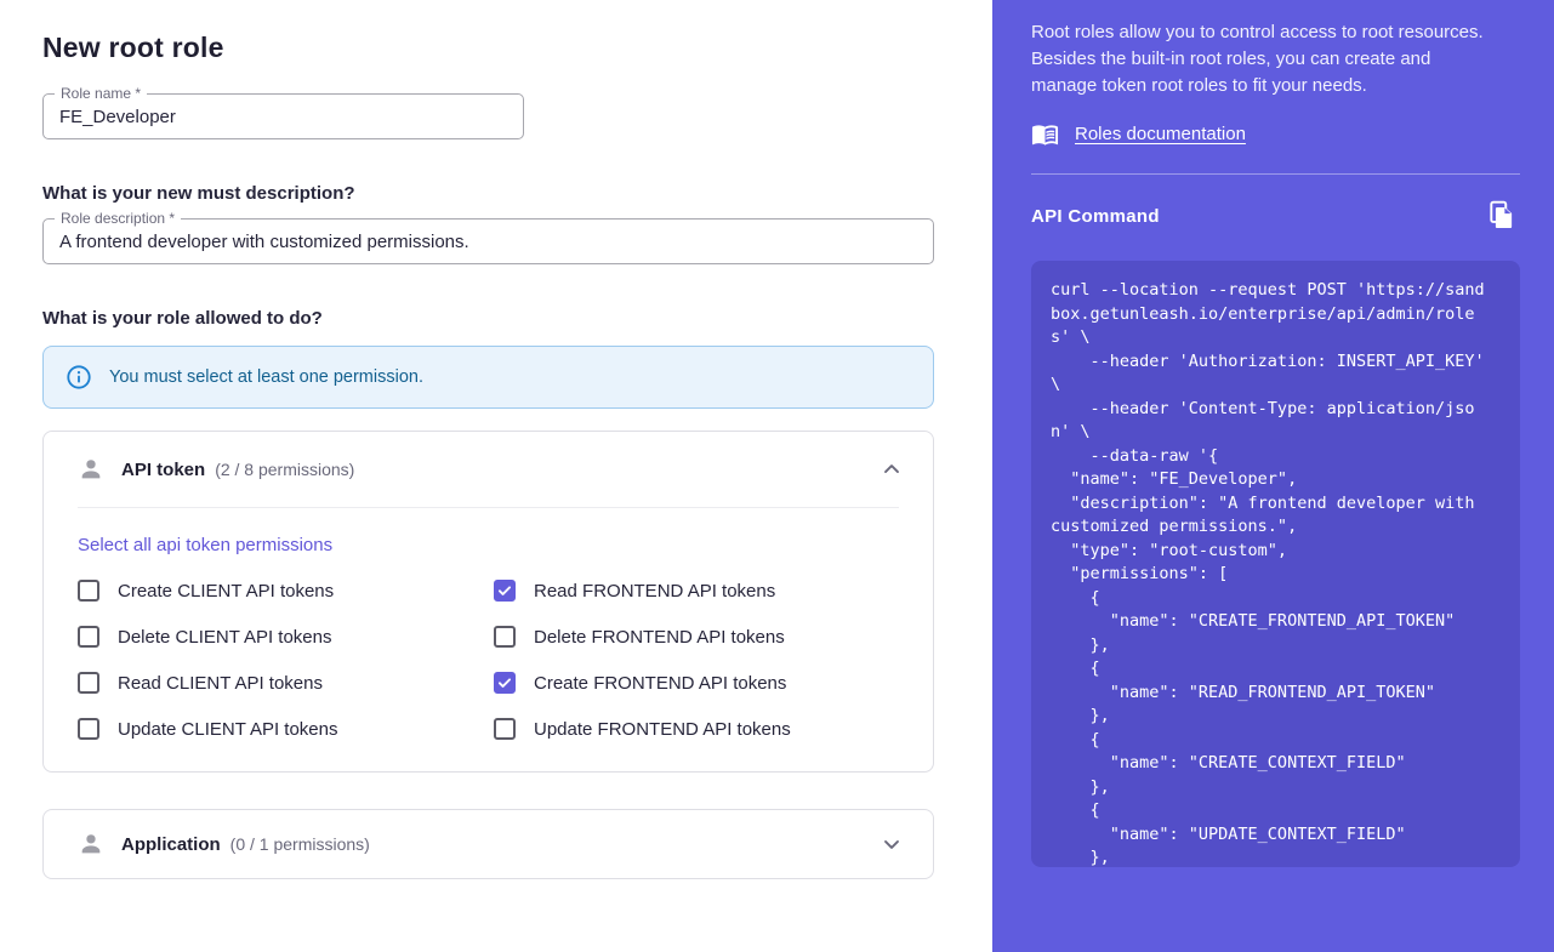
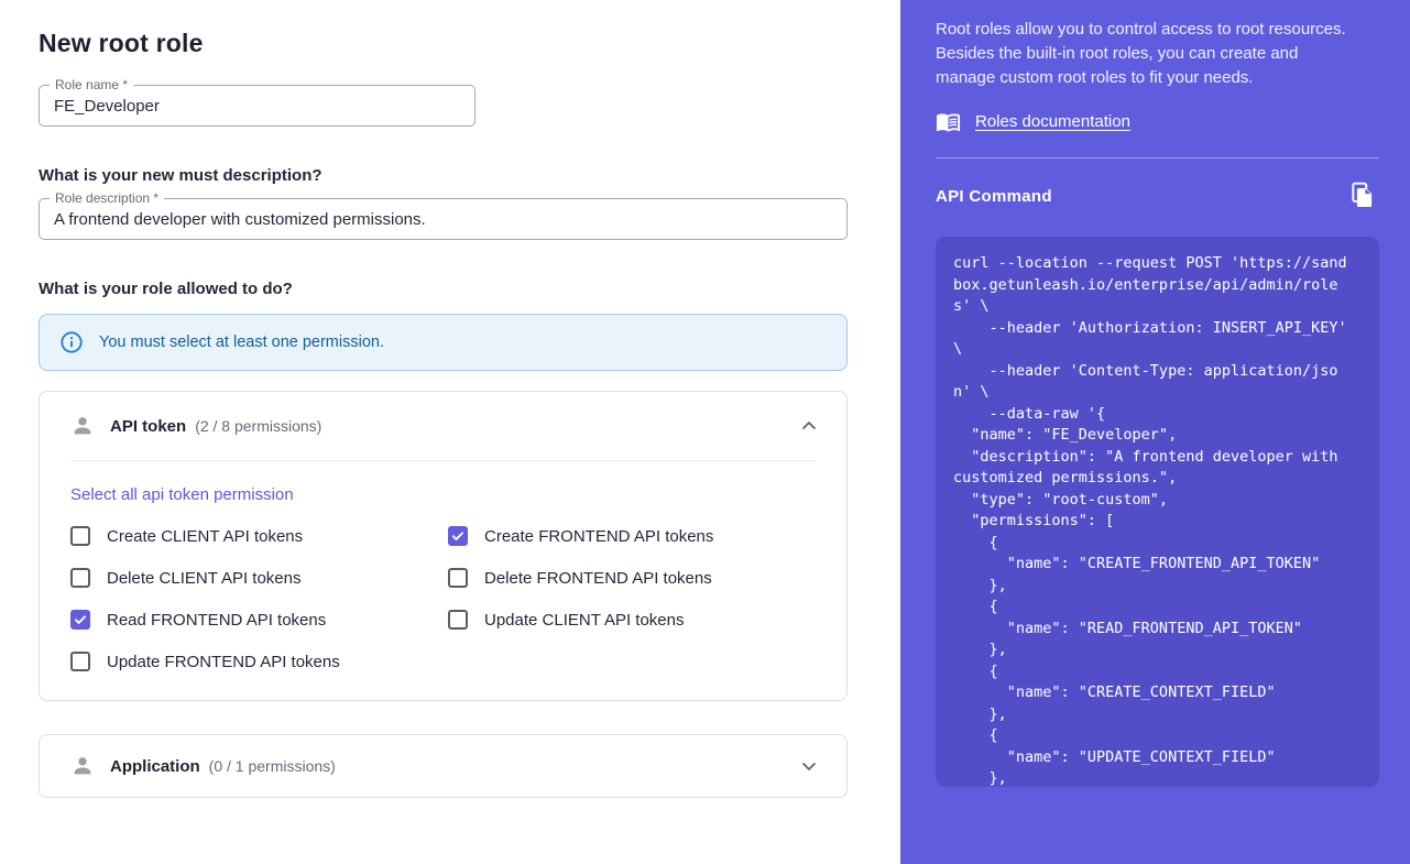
  New root role
  Role name *
  FE_Developer
  What is your new must description?
  Role description *
  A frontend developer with customized permissions.
  What is your role allowed to do?
  You must select at least one permission.
  API token
  (2 / 8 permissions)
- Select all api token permissions
+ Select all api token permission
  Create CLIENT API tokens
- Read FRONTEND API tokens
+ Create FRONTEND API tokens
  Delete CLIENT API tokens
  Delete FRONTEND API tokens
- Read CLIENT API tokens
- Create FRONTEND API tokens
+ Read FRONTEND API tokens
  Update CLIENT API tokens
  Update FRONTEND API tokens
  Application
  (0 / 1 permissions)
- Root roles allow you to control access to root resources. Besides the built-in root roles, you can create and manage token root roles to fit your needs.
+ Root roles allow you to control access to root resources. Besides the built-in root roles, you can create and manage custom root roles to fit your needs.
  Roles documentation
  API Command
  curl --location --request POST 'https://sand
  box.getunleash.io/enterprise/api/admin/role
  s' \
  --header 'Authorization: INSERT_API_KEY'
  \
  --header 'Content-Type: application/jso
  n' \
  --data-raw '{
  "name": "FE_Developer",
  "description": "A frontend developer with
  customized permissions.",
  "type": "root-custom",
  "permissions": [
  {
  "name": "CREATE_FRONTEND_API_TOKEN"
  },
  {
  "name": "READ_FRONTEND_API_TOKEN"
  },
  {
  "name": "CREATE_CONTEXT_FIELD"
  },
  {
  "name": "UPDATE_CONTEXT_FIELD"
  },
